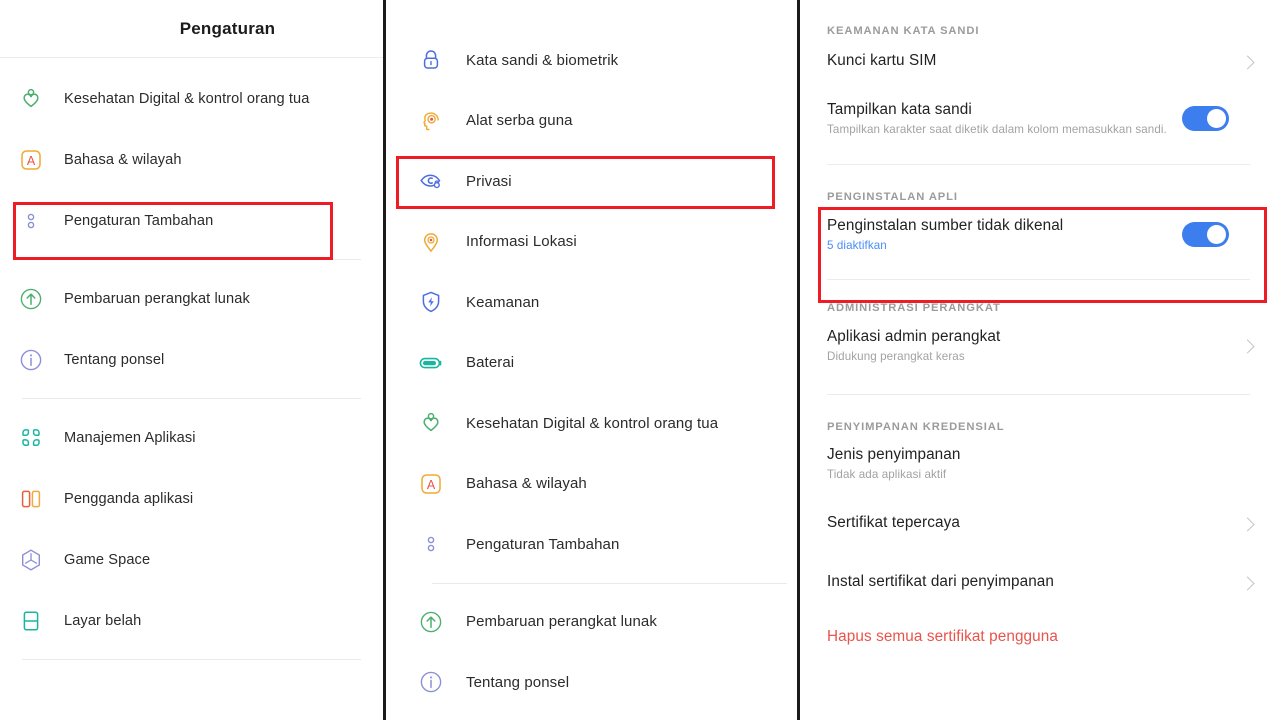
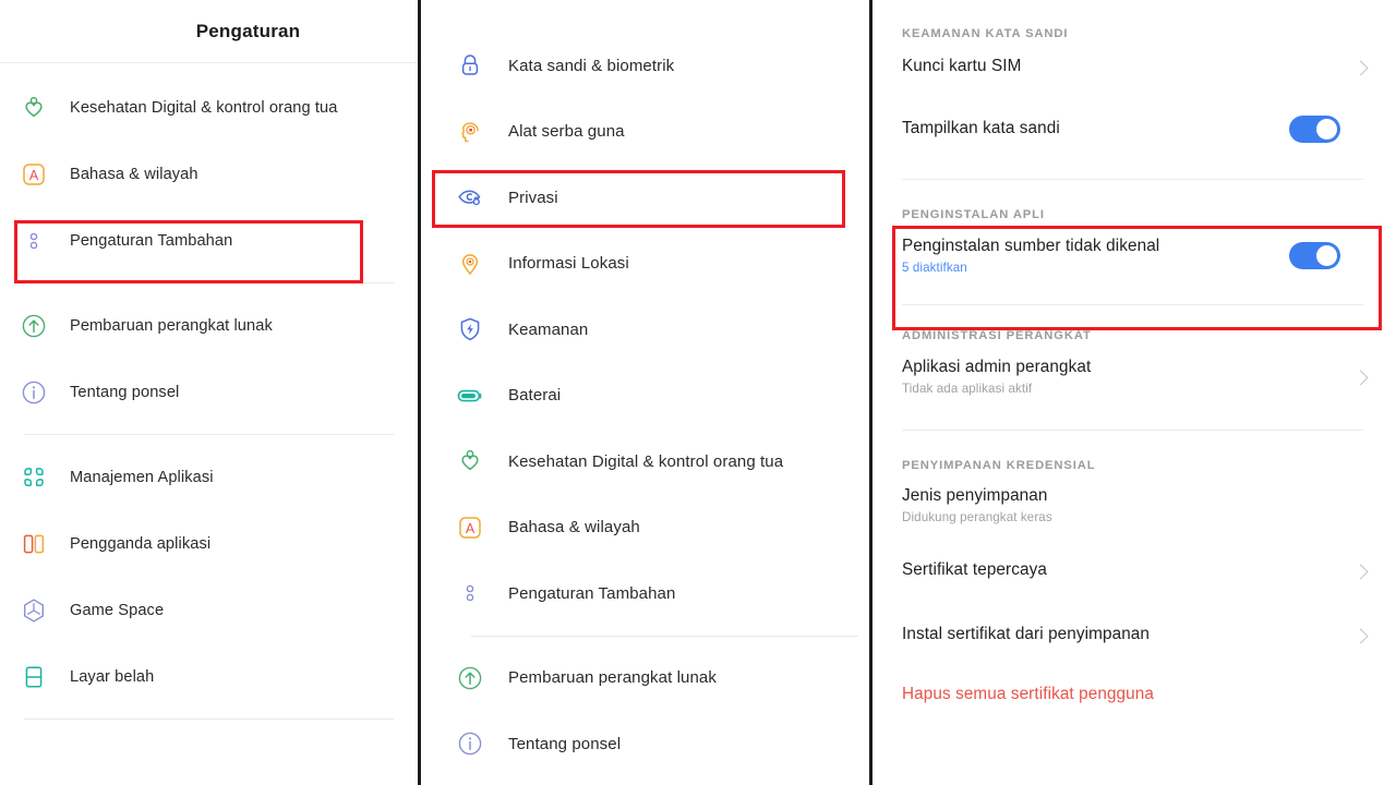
  Pengaturan
  Kesehatan Digital & kontrol orang tua
  A
  Bahasa & wilayah
  Pengaturan Tambahan
  Pembaruan perangkat lunak
  Tentang ponsel
  Manajemen Aplikasi
  Pengganda aplikasi
  Game Space
  Layar belah
  Kata sandi & biometrik
  Alat serba guna
  Privasi
  Informasi Lokasi
  Keamanan
  Baterai
  Kesehatan Digital & kontrol orang tua
  A
  Bahasa & wilayah
  Pengaturan Tambahan
  Pembaruan perangkat lunak
  Tentang ponsel
  KEAMANAN KATA SANDI
  Kunci kartu SIM
  Tampilkan kata sandi
- Tampilkan karakter saat diketik dalam kolom memasukkan sandi.
  PENGINSTALAN APLI
  Penginstalan sumber tidak dikenal
  5 diaktifkan
  ADMINISTRASI PERANGKAT
  Aplikasi admin perangkat
- Didukung perangkat keras
+ Tidak ada aplikasi aktif
  PENYIMPANAN KREDENSIAL
  Jenis penyimpanan
- Tidak ada aplikasi aktif
+ Didukung perangkat keras
  Sertifikat tepercaya
  Instal sertifikat dari penyimpanan
  Hapus semua sertifikat pengguna
